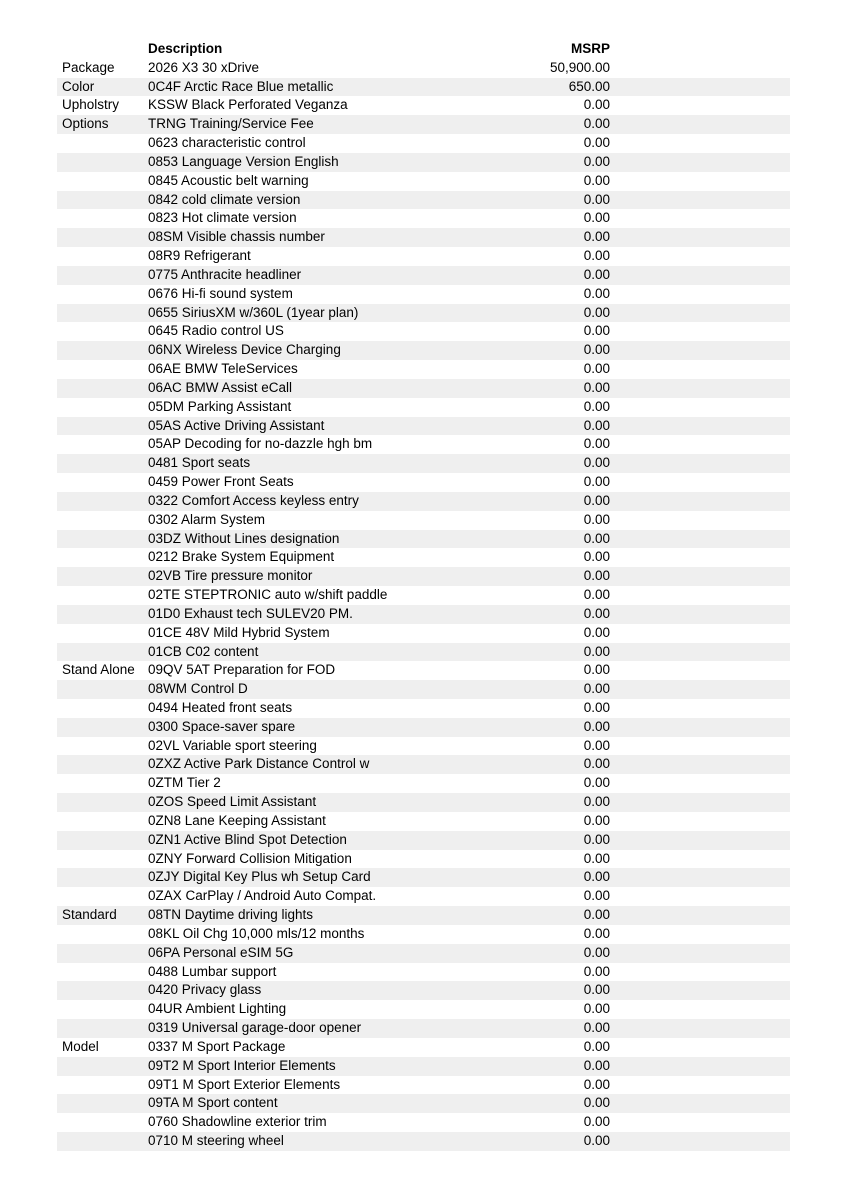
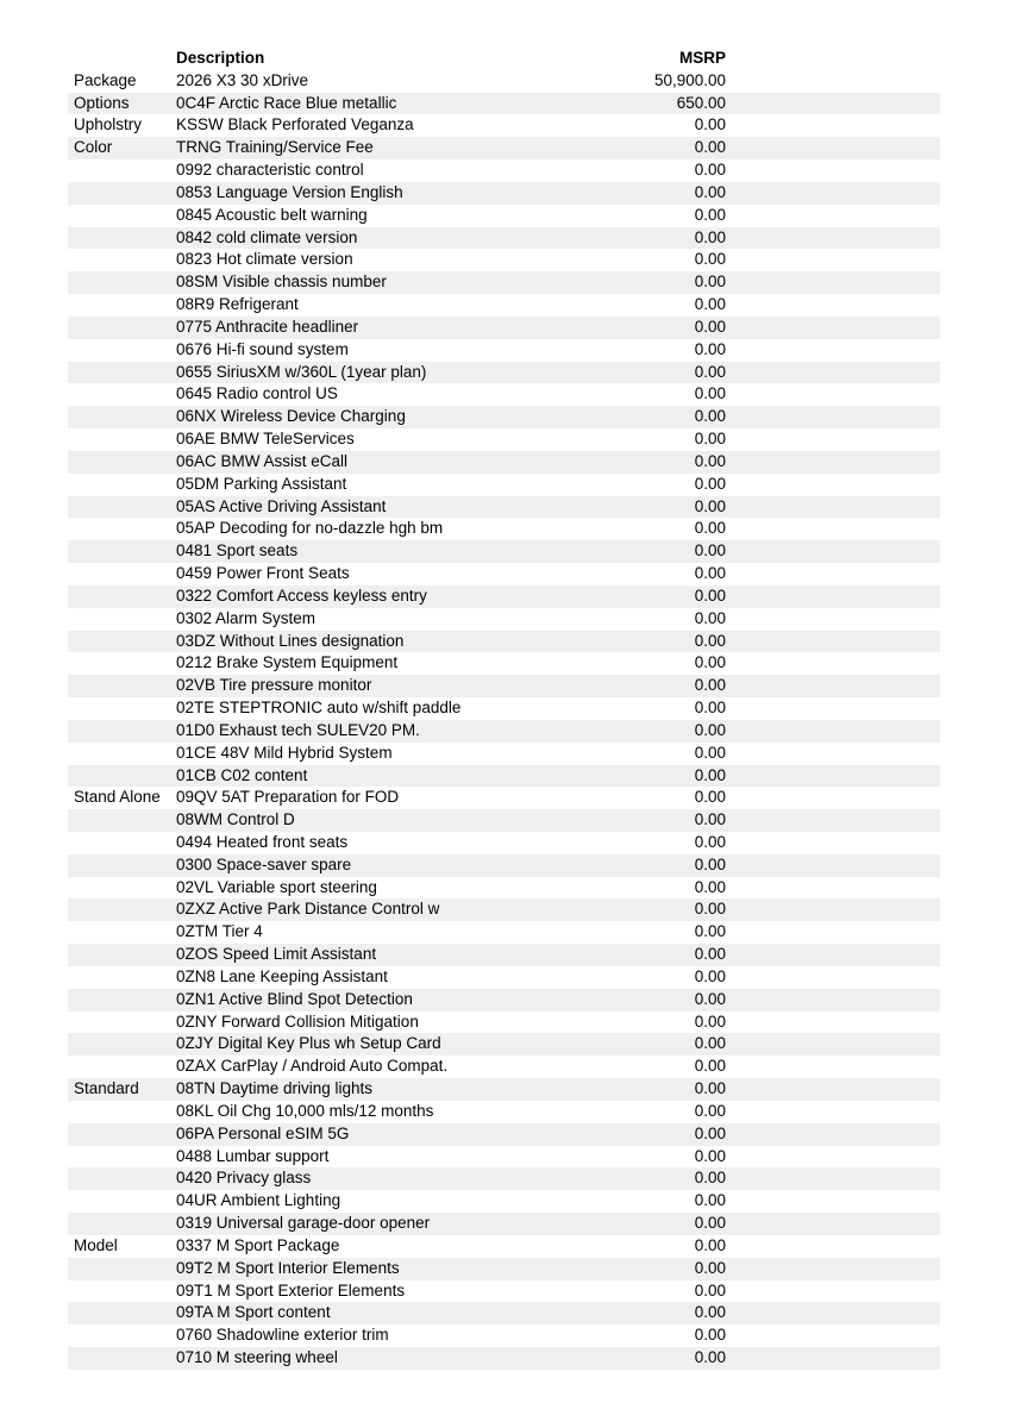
  Description
  MSRP
  Package
  2026 X3 30 xDrive
  50,900.00
- Color
+ Options
  0C4F Arctic Race Blue metallic
  650.00
  Upholstry
  KSSW Black Perforated Veganza
  0.00
- Options
+ Color
  TRNG Training/Service Fee
  0.00
- 0623 characteristic control
+ 0992 characteristic control
  0.00
  0853 Language Version English
  0.00
  0845 Acoustic belt warning
  0.00
  0842 cold climate version
  0.00
  0823 Hot climate version
  0.00
  08SM Visible chassis number
  0.00
  08R9 Refrigerant
  0.00
  0775 Anthracite headliner
  0.00
  0676 Hi-fi sound system
  0.00
  0655 SiriusXM w/360L (1year plan)
  0.00
  0645 Radio control US
  0.00
  06NX Wireless Device Charging
  0.00
  06AE BMW TeleServices
  0.00
  06AC BMW Assist eCall
  0.00
  05DM Parking Assistant
  0.00
  05AS Active Driving Assistant
  0.00
  05AP Decoding for no-dazzle hgh bm
  0.00
  0481 Sport seats
  0.00
  0459 Power Front Seats
  0.00
  0322 Comfort Access keyless entry
  0.00
  0302 Alarm System
  0.00
  03DZ Without Lines designation
  0.00
  0212 Brake System Equipment
  0.00
  02VB Tire pressure monitor
  0.00
  02TE STEPTRONIC auto w/shift paddle
  0.00
  01D0 Exhaust tech SULEV20 PM.
  0.00
  01CE 48V Mild Hybrid System
  0.00
  01CB C02 content
  0.00
  Stand Alone
  09QV 5AT Preparation for FOD
  0.00
  08WM Control D
  0.00
  0494 Heated front seats
  0.00
  0300 Space-saver spare
  0.00
  02VL Variable sport steering
  0.00
  0ZXZ Active Park Distance Control w
  0.00
- 0ZTM Tier 2
+ 0ZTM Tier 4
  0.00
  0ZOS Speed Limit Assistant
  0.00
  0ZN8 Lane Keeping Assistant
  0.00
  0ZN1 Active Blind Spot Detection
  0.00
  0ZNY Forward Collision Mitigation
  0.00
  0ZJY Digital Key Plus wh Setup Card
  0.00
  0ZAX CarPlay / Android Auto Compat.
  0.00
  Standard
  08TN Daytime driving lights
  0.00
  08KL Oil Chg 10,000 mls/12 months
  0.00
  06PA Personal eSIM 5G
  0.00
  0488 Lumbar support
  0.00
  0420 Privacy glass
  0.00
  04UR Ambient Lighting
  0.00
  0319 Universal garage-door opener
  0.00
  Model
  0337 M Sport Package
  0.00
  09T2 M Sport Interior Elements
  0.00
  09T1 M Sport Exterior Elements
  0.00
  09TA M Sport content
  0.00
  0760 Shadowline exterior trim
  0.00
  0710 M steering wheel
  0.00
